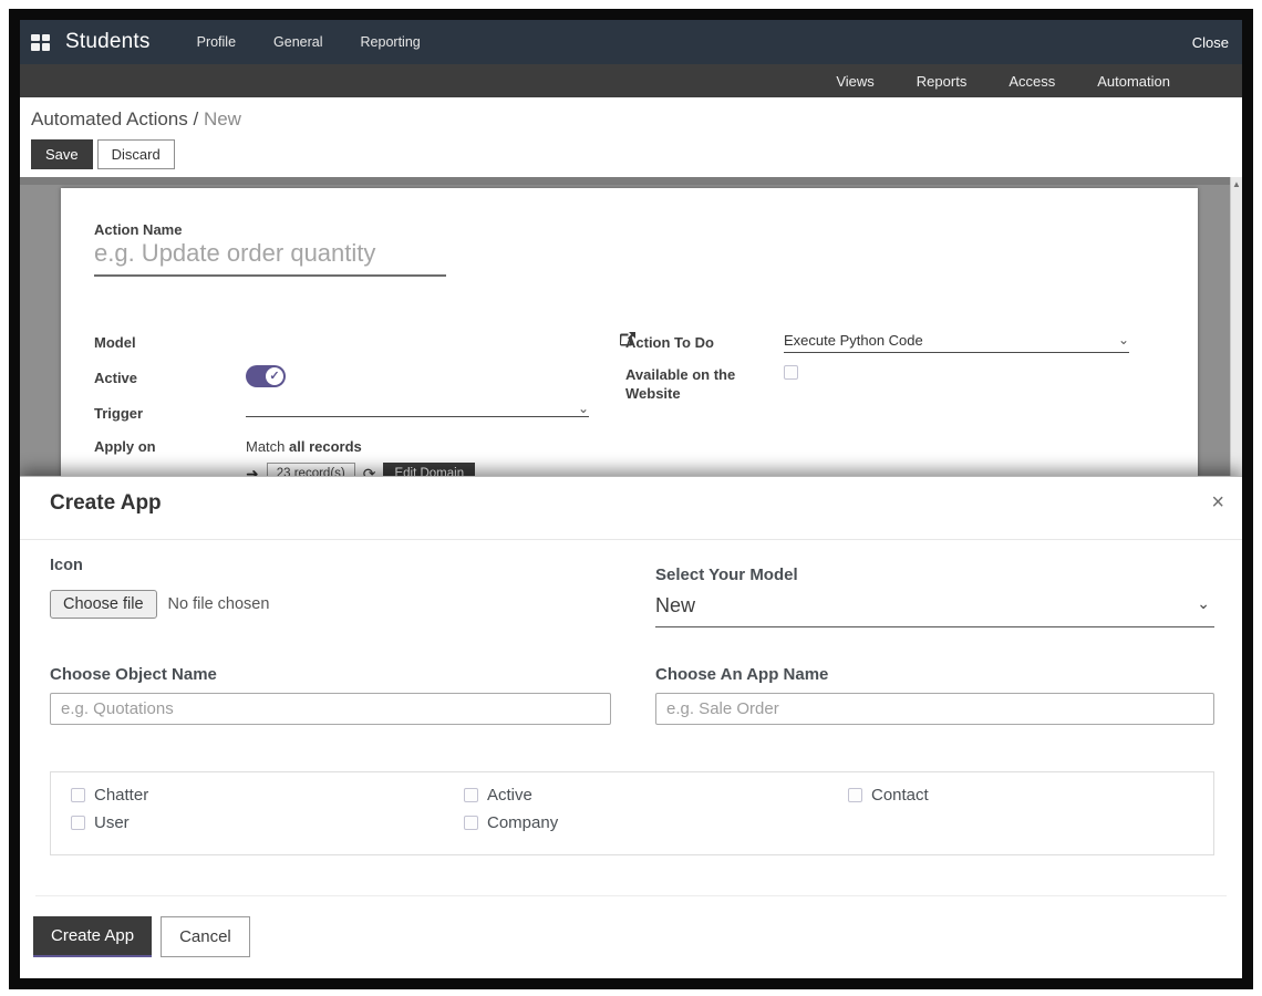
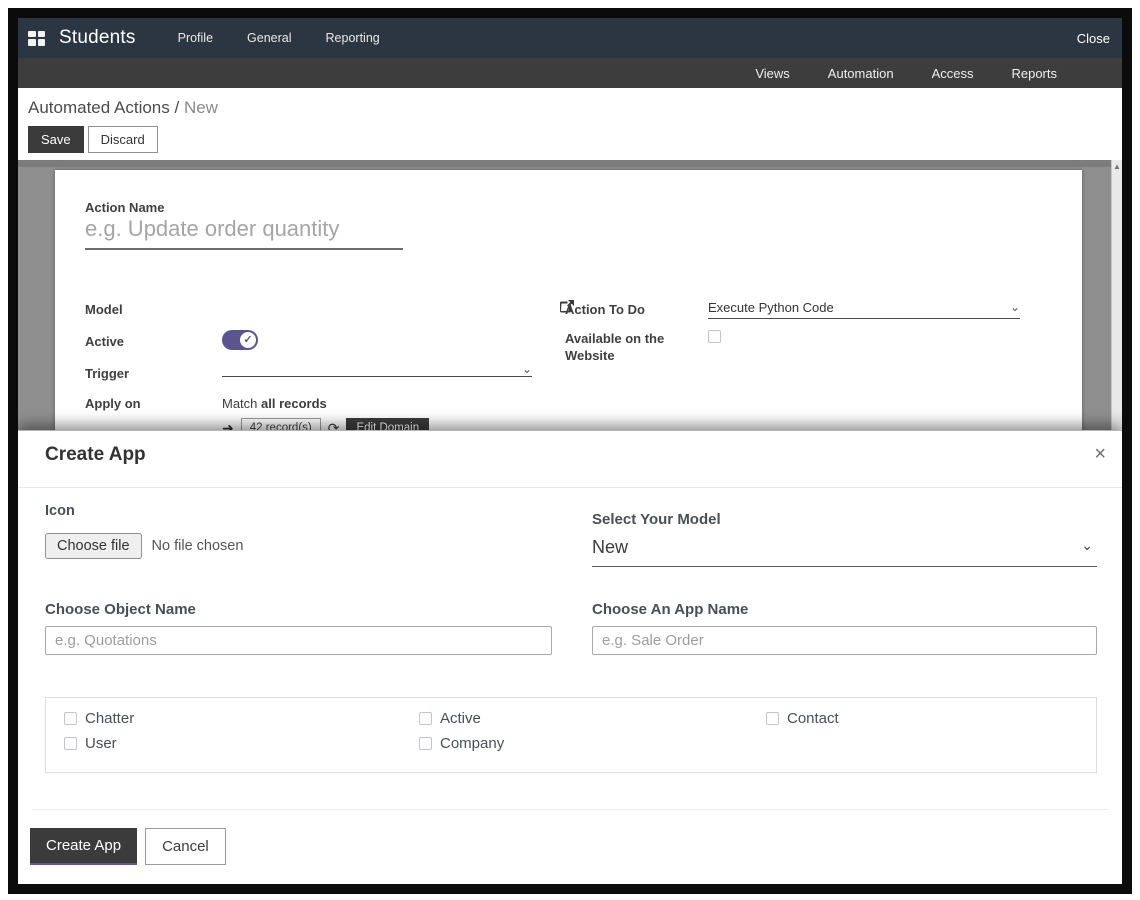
  Students
  Profile
  General
  Reporting
  Close
  Views
- Reports
+ Automation
  Access
- Automation
+ Reports
  Automated Actions / New
  Save
  Discard
  Action Name
  e.g. Update order quantity
  Model
  Active
  ✓
  Trigger
  ⌄
  Apply on
  Match all records
  ➜
- 23 record(s)
+ 42 record(s)
  ⟳
  Edit Domain
  Action To Do
  Execute Python Code
  ⌄
  Available on the Website
  ▲
  Create App
  ×
  Icon
  Choose file
  No file chosen
  Select Your Model
  ⌄
  New
  Choose Object Name
  e.g. Quotations
  Choose An App Name
  e.g. Sale Order
  Chatter
  User
  Active
  Company
  Contact
  Create App
  Cancel
